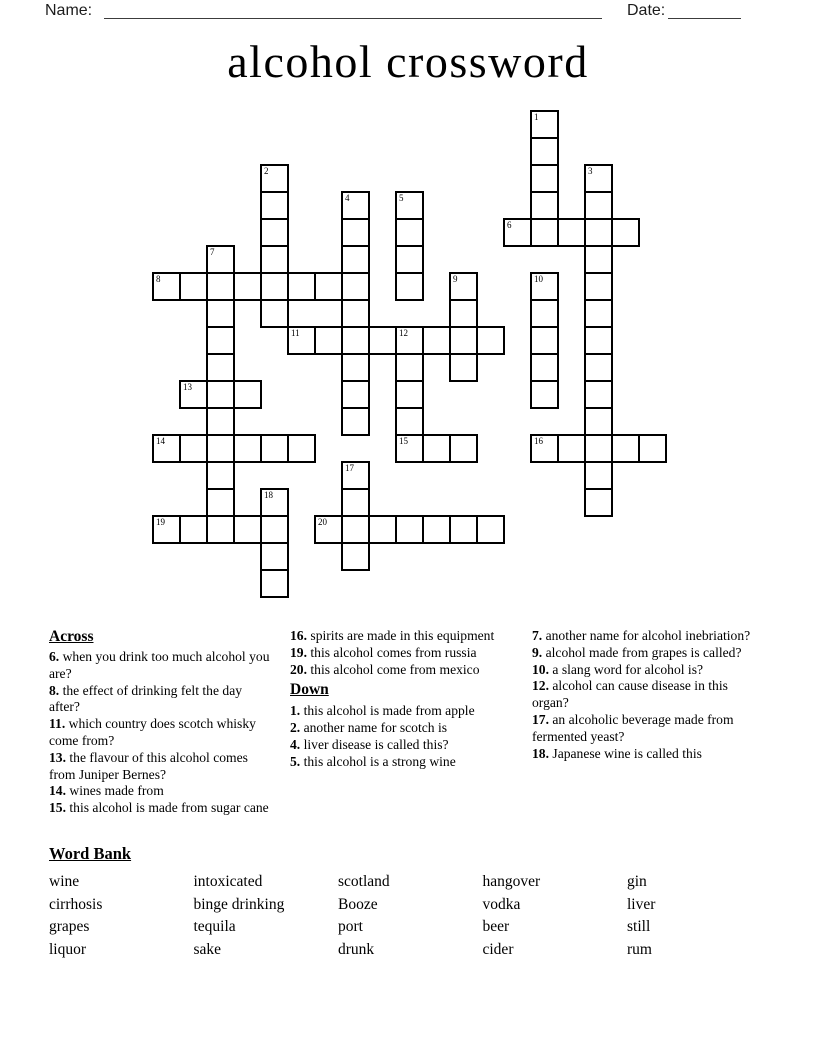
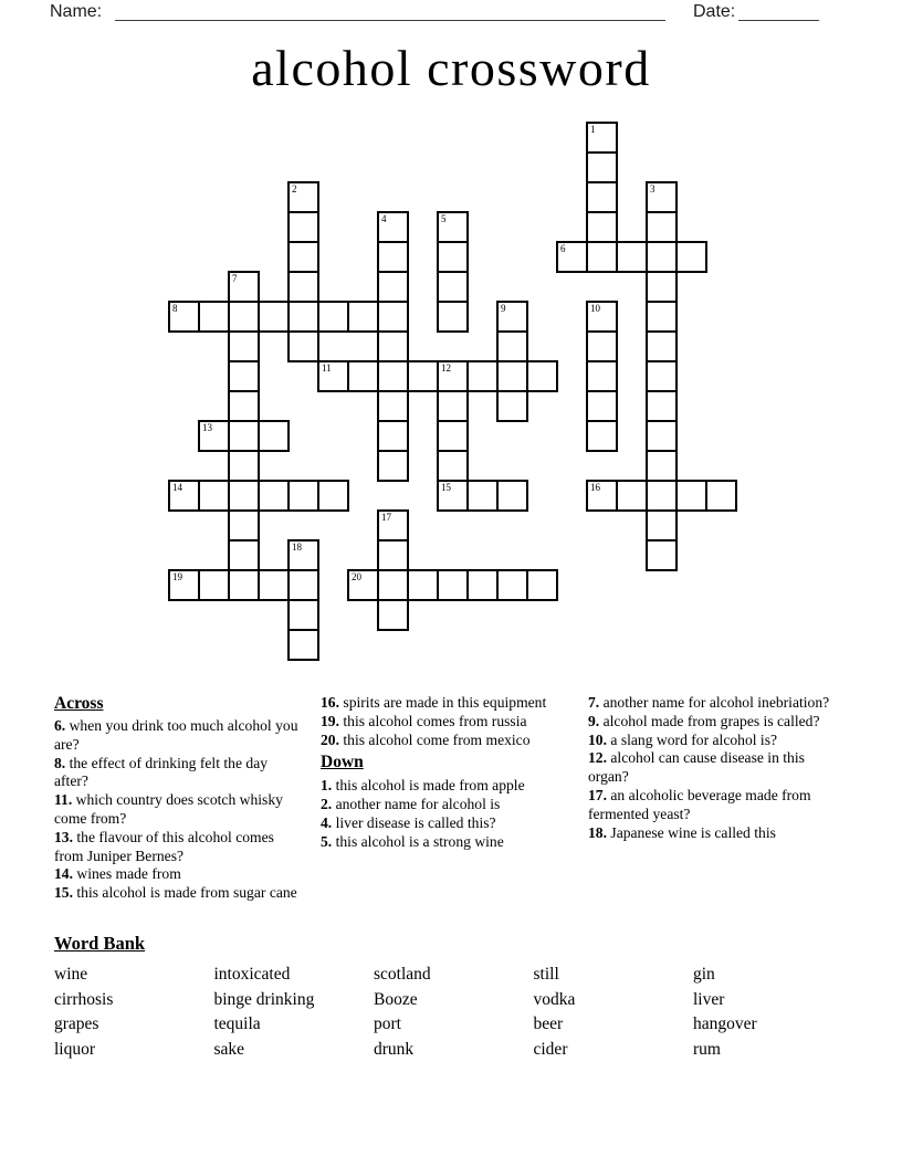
  Name:
  Date:
  alcohol crossword
  1
  2
  3
  4
  5
  6
  7
  8
  9
  10
  11
  12
  15
  13
  14
  16
  17
  18
  19
  20
  Across
  6. when you drink too much alcohol you are?
  8. the effect of drinking felt the day after?
  11. which country does scotch whisky come from?
  13. the flavour of this alcohol comes from Juniper Bernes?
  14. wines made from
  15. this alcohol is made from sugar cane
  16. spirits are made in this equipment
  19. this alcohol comes from russia
  20. this alcohol come from mexico
  Down
  1. this alcohol is made from apple
- 2. another name for scotch is
+ 2. another name for alcohol is
  4. liver disease is called this?
  5. this alcohol is a strong wine
  7. another name for alcohol inebriation?
  9. alcohol made from grapes is called?
  10. a slang word for alcohol is?
  12. alcohol can cause disease in this organ?
  17. an alcoholic beverage made from fermented yeast?
  18. Japanese wine is called this
  Word Bank
  wine
  intoxicated
  scotland
- hangover
+ still
  gin
  cirrhosis
  binge drinking
  Booze
  vodka
  liver
  grapes
  tequila
  port
  beer
- still
+ hangover
  liquor
  sake
  drunk
  cider
  rum
